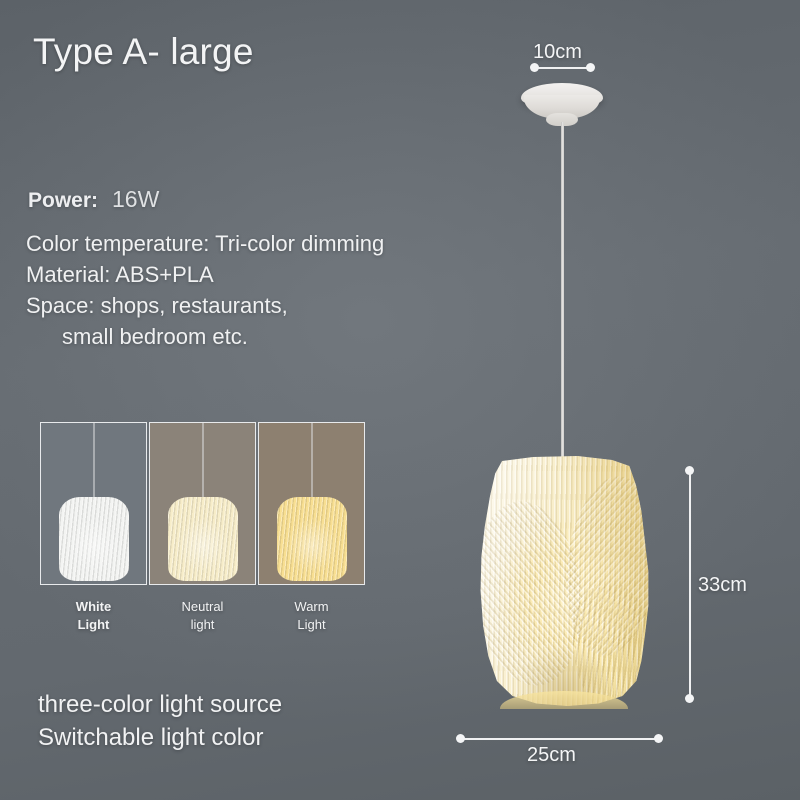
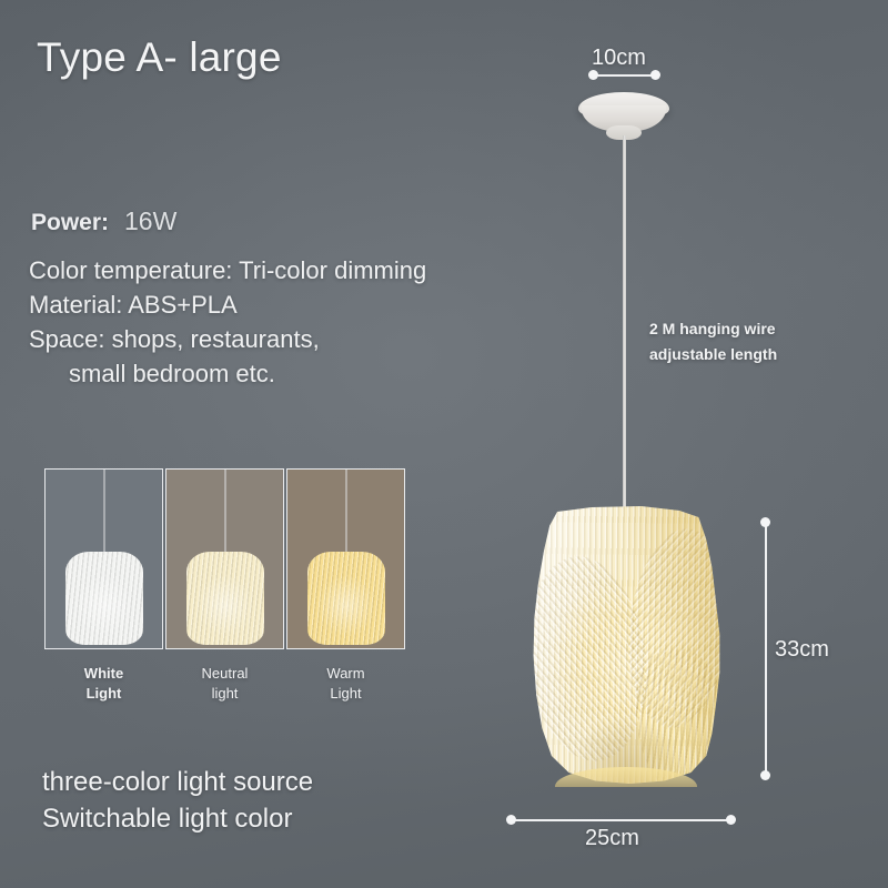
  Type A- large
  Power:
  16W
  Color temperature: Tri-color dimming
  Material: ABS+PLA
  Space: shops, restaurants,
  small bedroom etc.
  White
  Light
  Neutral
  light
  Warm
  Light
  three-color light source
  Switchable light color
  10cm
  33cm
  25cm
+ 2 M hanging wire
+ adjustable length
